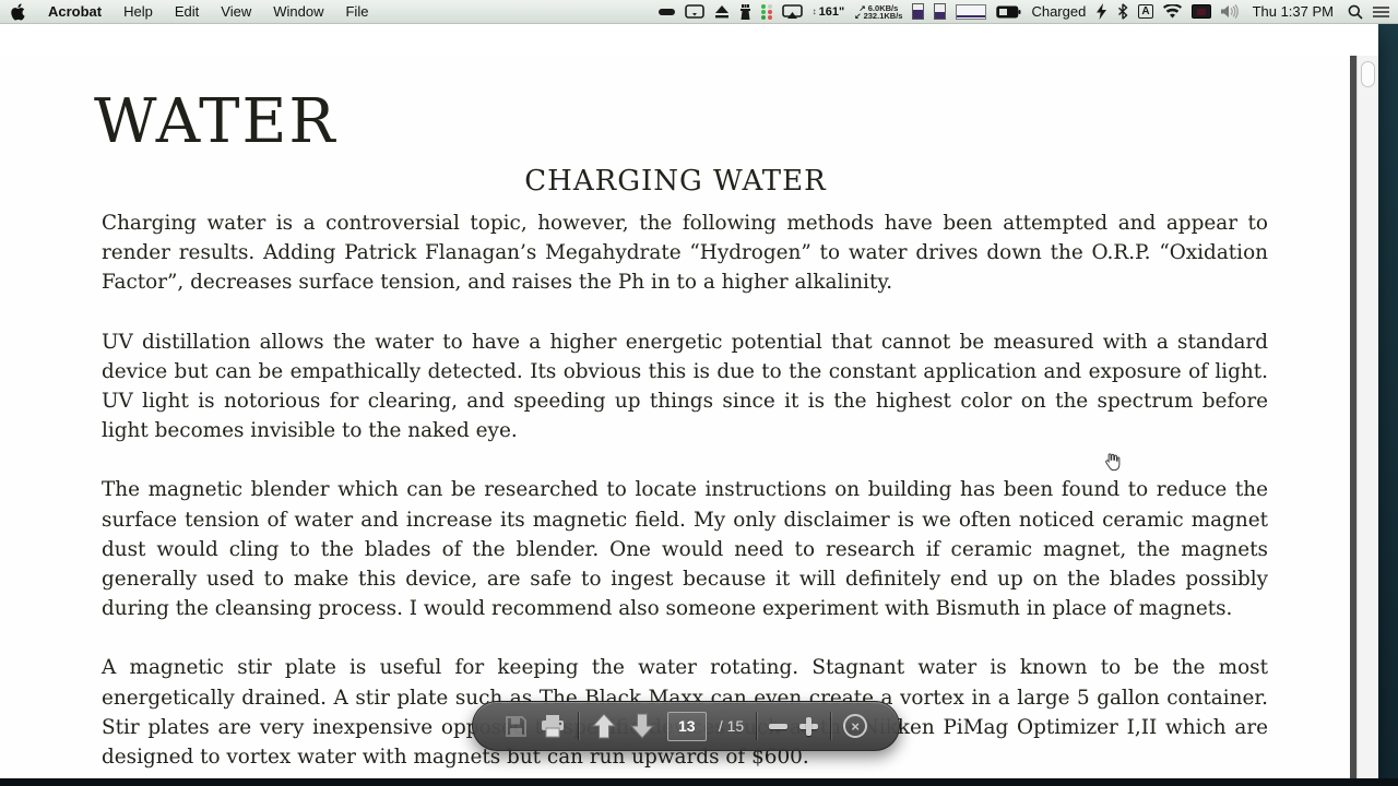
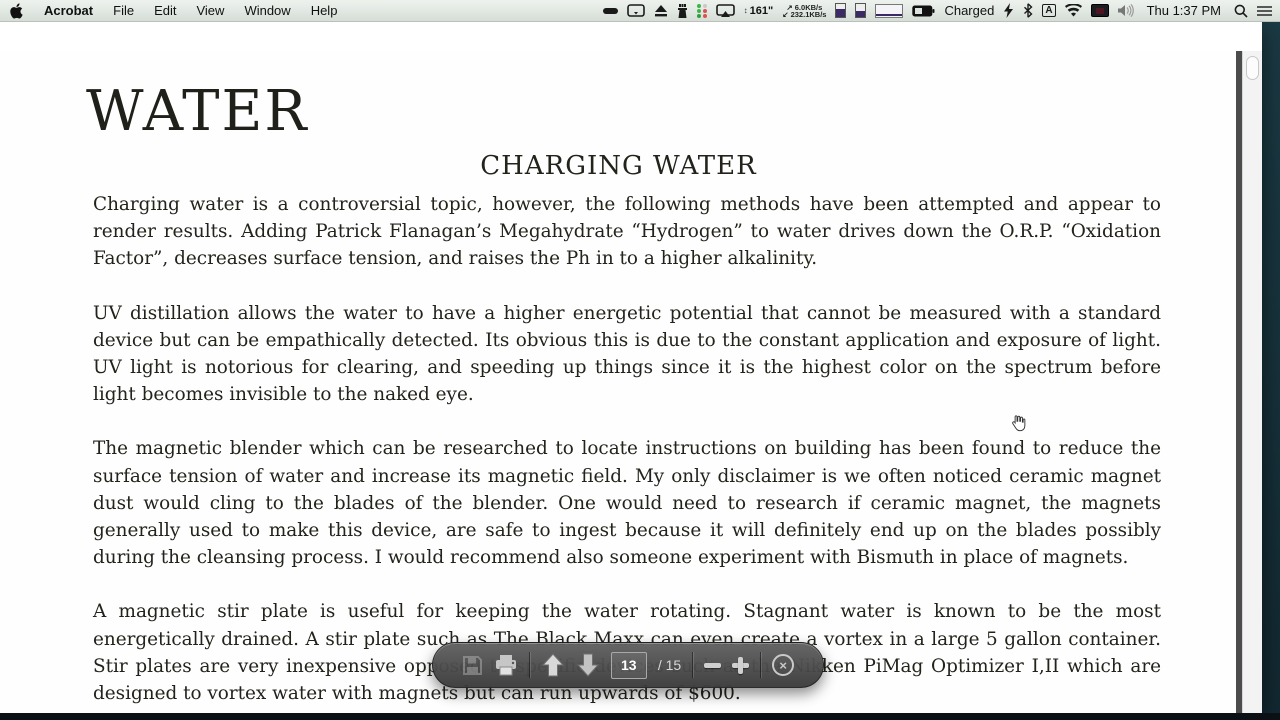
  Acrobat
- Help
+ File
  Edit
  View
  Window
- File
+ Help
  ↕
  161"
  ↗ 6.0KB/s
  ↙ 232.1KB/s
  Charged
  A
  Thu 1:37 PM
  WATER
  CHARGING WATER
  Charging water is a controversial topic, however, the following methods have been attempted and appear to render results. Adding Patrick Flanagan’s Megahydrate “Hydrogen” to water drives down the O.R.P. “Oxidation Factor”, decreases surface tension, and raises the Ph in to a higher alkalinity.
  UV distillation allows the water to have a higher energetic potential that cannot be measured with a standard device but can be empathically detected. Its obvious this is due to the constant application and exposure of light. UV light is notorious for clearing, and speeding up things since it is the highest color on the spectrum before light becomes invisible to the naked eye.
  The magnetic blender which can be researched to locate instructions on building has been found to reduce the surface tension of water and increase its magnetic field. My only disclaimer is we often noticed ceramic magnet dust would cling to the blades of the blender. One would need to research if ceramic magnet, the magnets generally used to make this device, are safe to ingest because it will definitely end up on the blades possibly during the cleansing process. I would recommend also someone experiment with Bismuth in place of magnets.
  A magnetic stir plate is useful for keeping the water rotating. Stagnant water is known to be the most energetically drained. A stir plate such as The Black Maxx can even create a vortex in a large 5 gallon container. Stir plates are very inexpensive opken PiMag Optimizer I,II which are designed to vortex water with magnets but can run upwards of $600.
  13
  / 15
  ×
